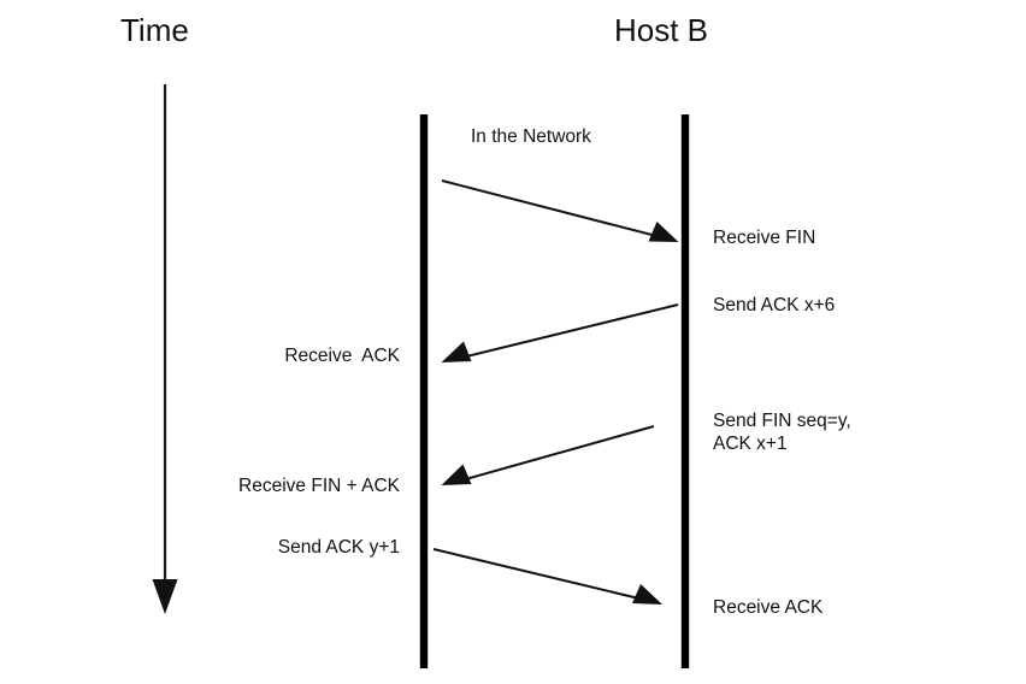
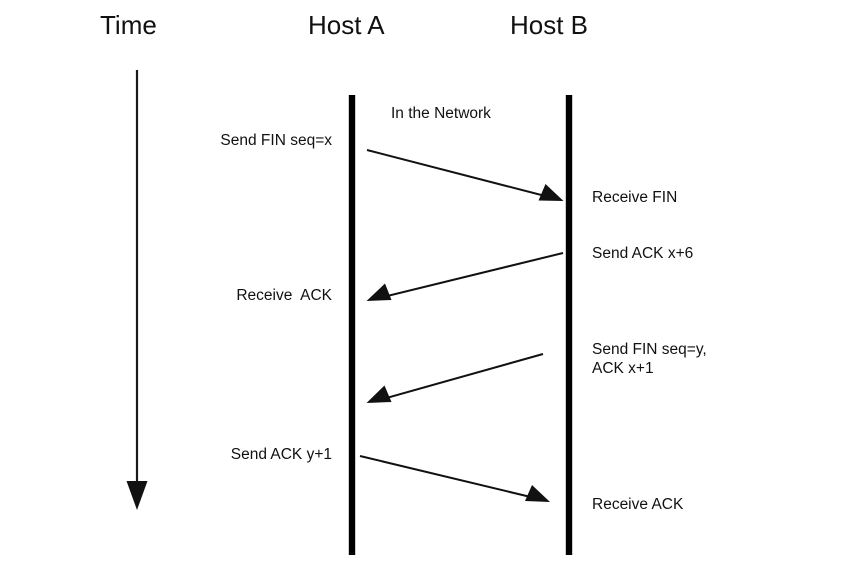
  Time
+ Host A
  Host B
  In the Network
+ Send FIN seq=x
  Receive ACK
- Receive FIN + ACK
  Send ACK y+1
  Receive FIN
  Send ACK x+6
  Send FIN seq=y,
  ACK x+1
  Receive ACK
